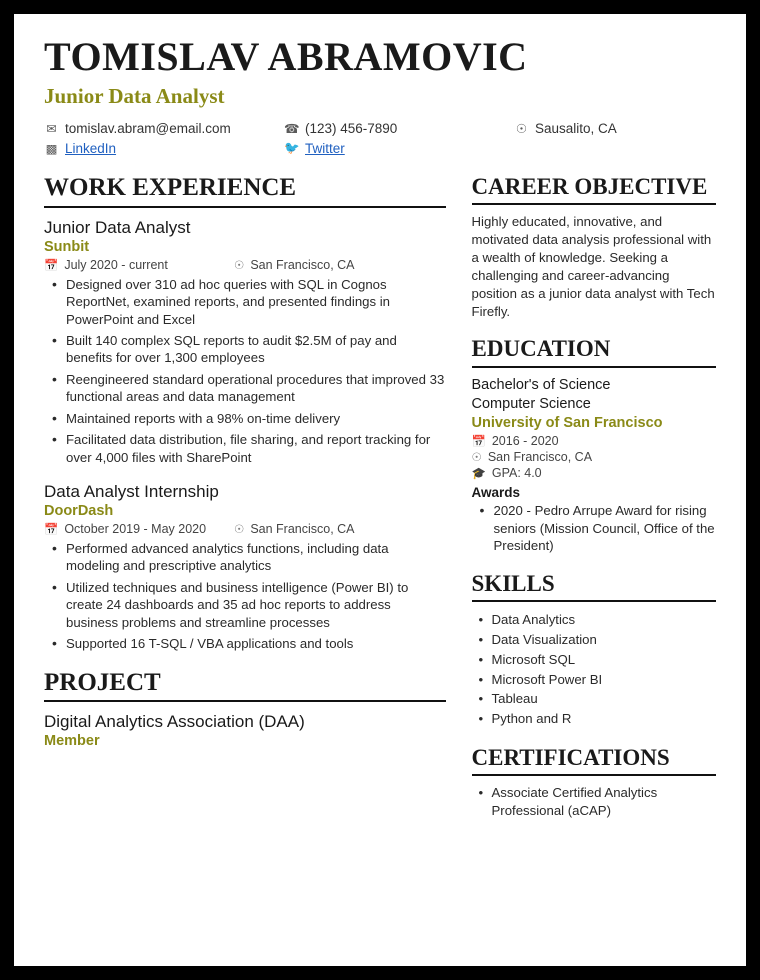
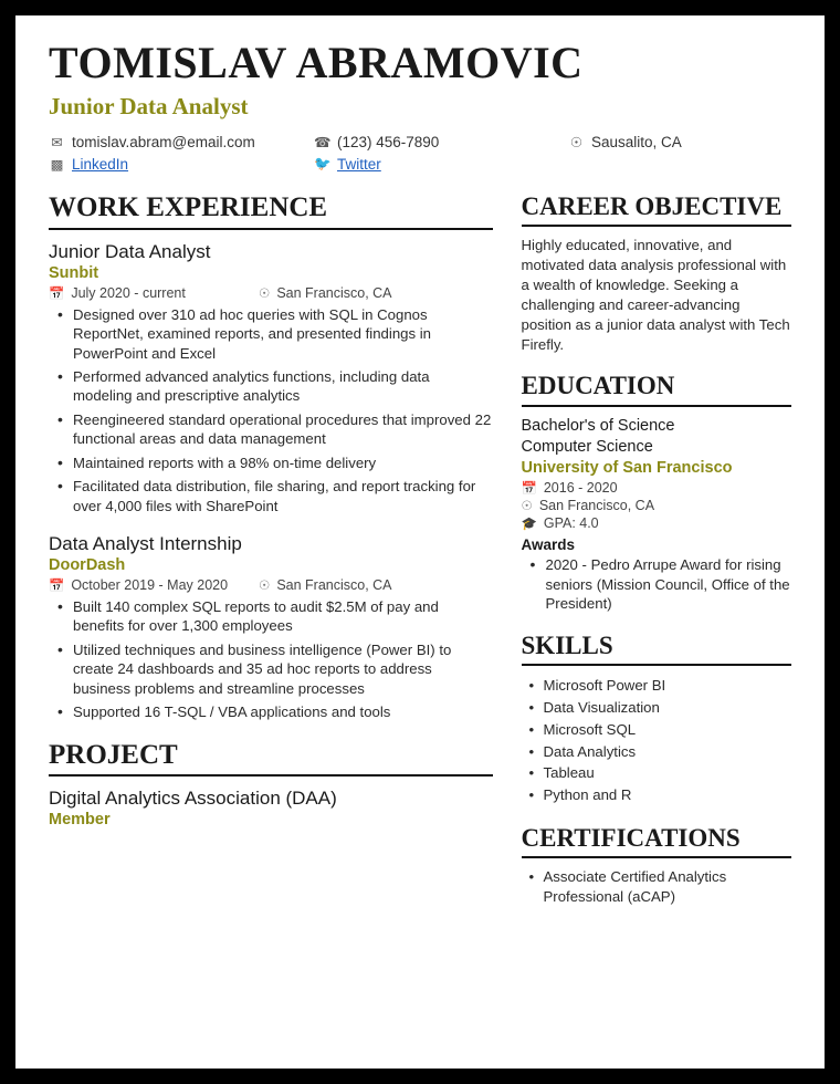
  TOMISLAV ABRAMOVIC
  Junior Data Analyst
  ✉
  tomislav.abram@email.com
  ☎
  (123) 456-7890
  ☉
  Sausalito, CA
  ▩
  LinkedIn
  🐦
  Twitter
  WORK EXPERIENCE
  Junior Data Analyst
  Sunbit
  📅
  July 2020 - current
  ☉
  San Francisco, CA
  Designed over 310 ad hoc queries with SQL in Cognos ReportNet, examined reports, and presented findings in PowerPoint and Excel
- Built 140 complex SQL reports to audit $2.5M of pay and benefits for over 1,300 employees
+ Performed advanced analytics functions, including data modeling and prescriptive analytics
- Reengineered standard operational procedures that improved 33 functional areas and data management
+ Reengineered standard operational procedures that improved 22 functional areas and data management
  Maintained reports with a 98% on-time delivery
  Facilitated data distribution, file sharing, and report tracking for over 4,000 files with SharePoint
  Data Analyst Internship
  DoorDash
  📅
  October 2019 - May 2020
  ☉
  San Francisco, CA
- Performed advanced analytics functions, including data modeling and prescriptive analytics
+ Built 140 complex SQL reports to audit $2.5M of pay and benefits for over 1,300 employees
  Utilized techniques and business intelligence (Power BI) to create 24 dashboards and 35 ad hoc reports to address business problems and streamline processes
  Supported 16 T-SQL / VBA applications and tools
  PROJECT
  Digital Analytics Association (DAA)
  Member
  CAREER OBJECTIVE
  Highly educated, innovative, and motivated data analysis professional with a wealth of knowledge. Seeking a challenging and career-advancing position as a junior data analyst with Tech Firefly.
  EDUCATION
  Bachelor's of Science
  Computer Science
  University of San Francisco
  📅
  2016 - 2020
  ☉
  San Francisco, CA
  🎓
  GPA: 4.0
  Awards
  2020 - Pedro Arrupe Award for rising seniors (Mission Council, Office of the President)
  SKILLS
- Data Analytics
+ Microsoft Power BI
  Data Visualization
  Microsoft SQL
- Microsoft Power BI
+ Data Analytics
  Tableau
  Python and R
  CERTIFICATIONS
  Associate Certified Analytics Professional (aCAP)
